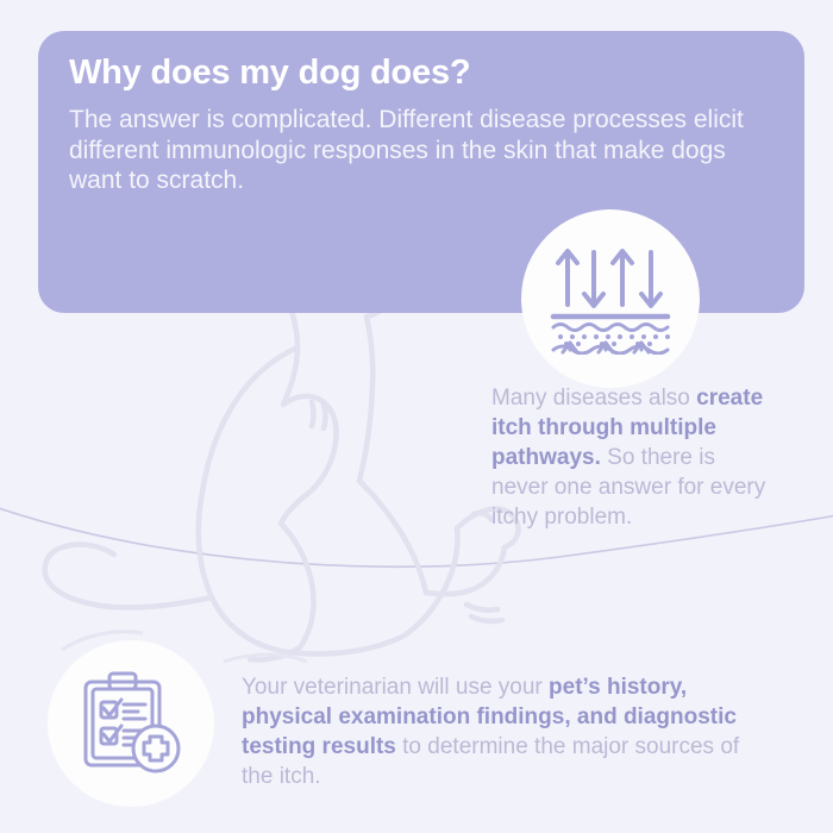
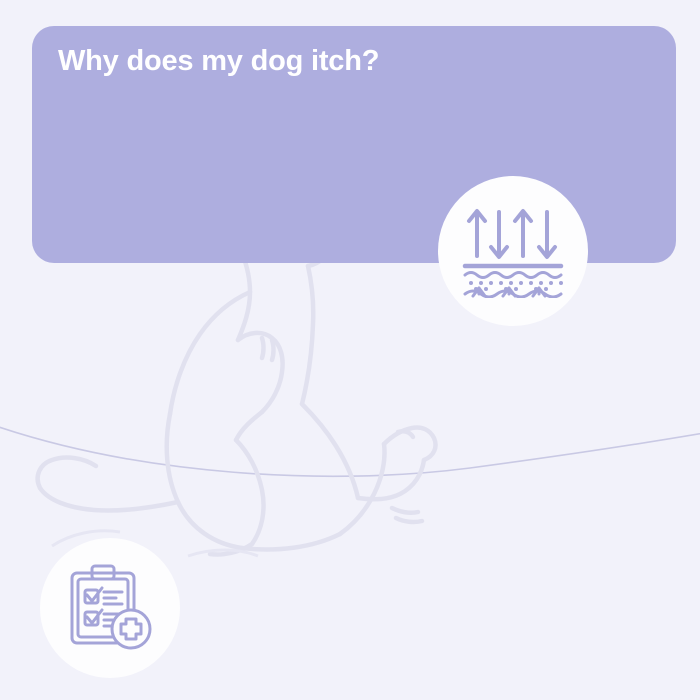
- Why does my dog does?
+ Why does my dog itch?
- The answer is complicated. Different disease processes elicit different immunologic responses in the skin that make dogs want to scratch.
- Many diseases also create itch through multiple pathways. So there is never one answer for every itchy problem.
- Your veterinarian will use your pet’s history, physical examination findings, and diagnostic testing results to determine the major sources of the itch.
